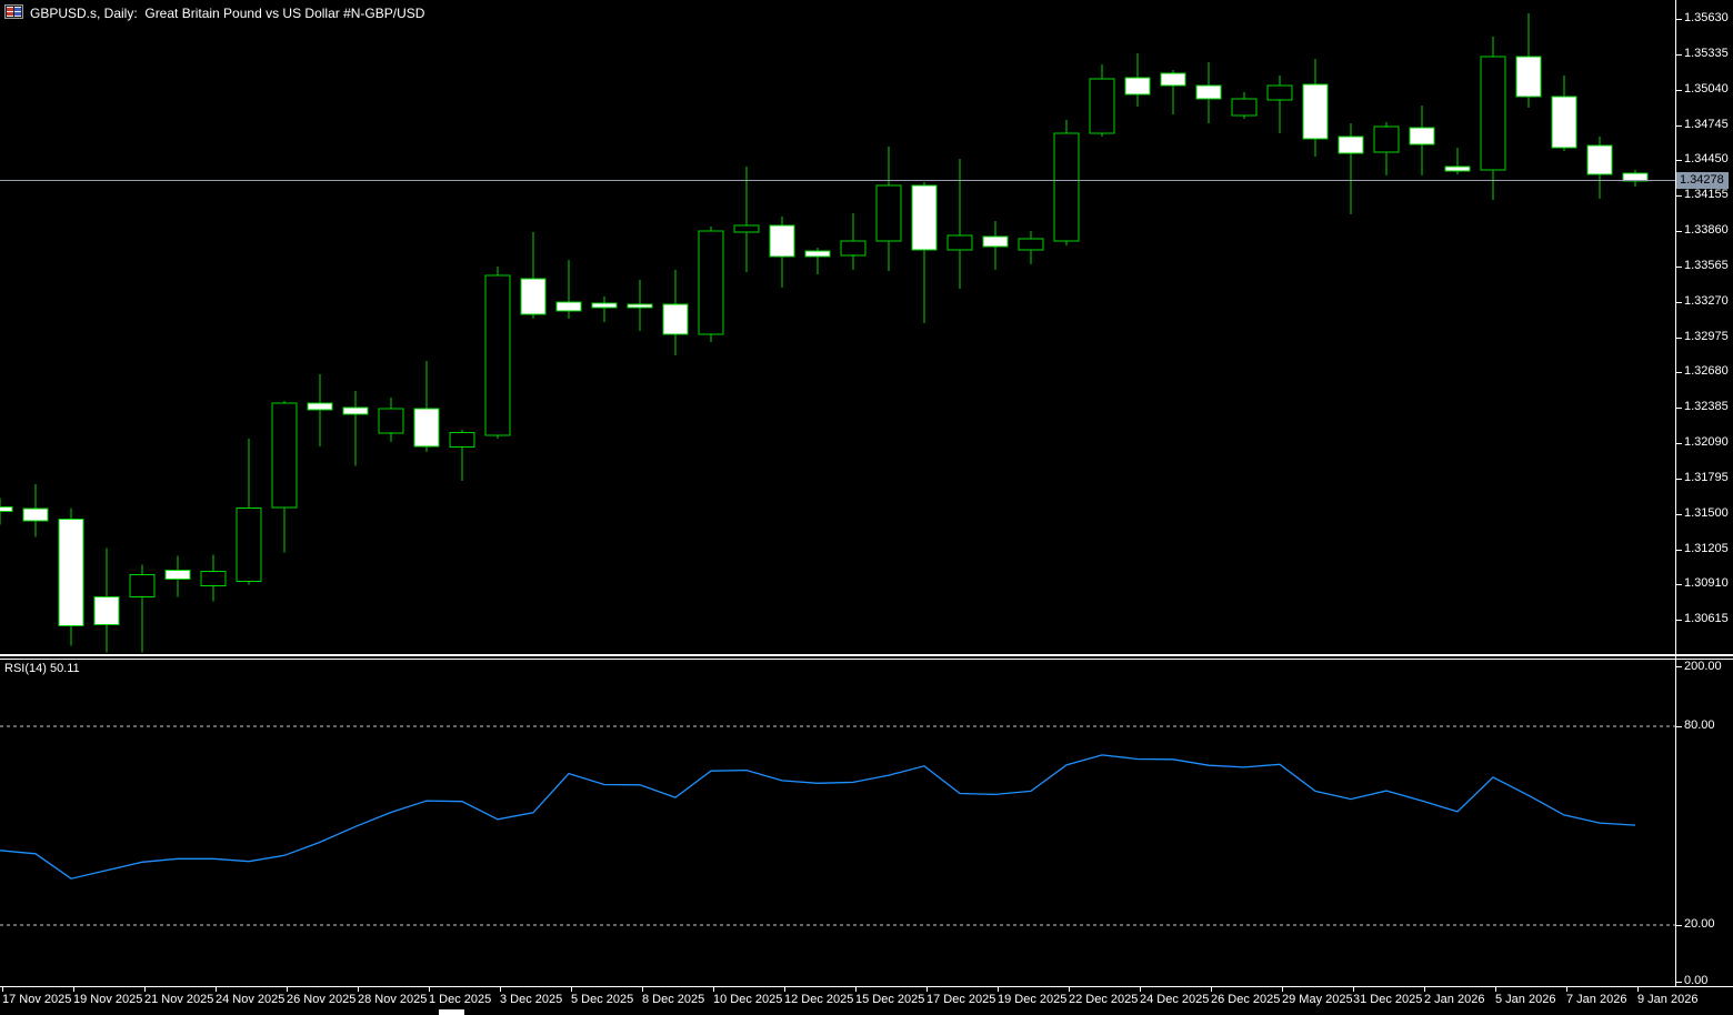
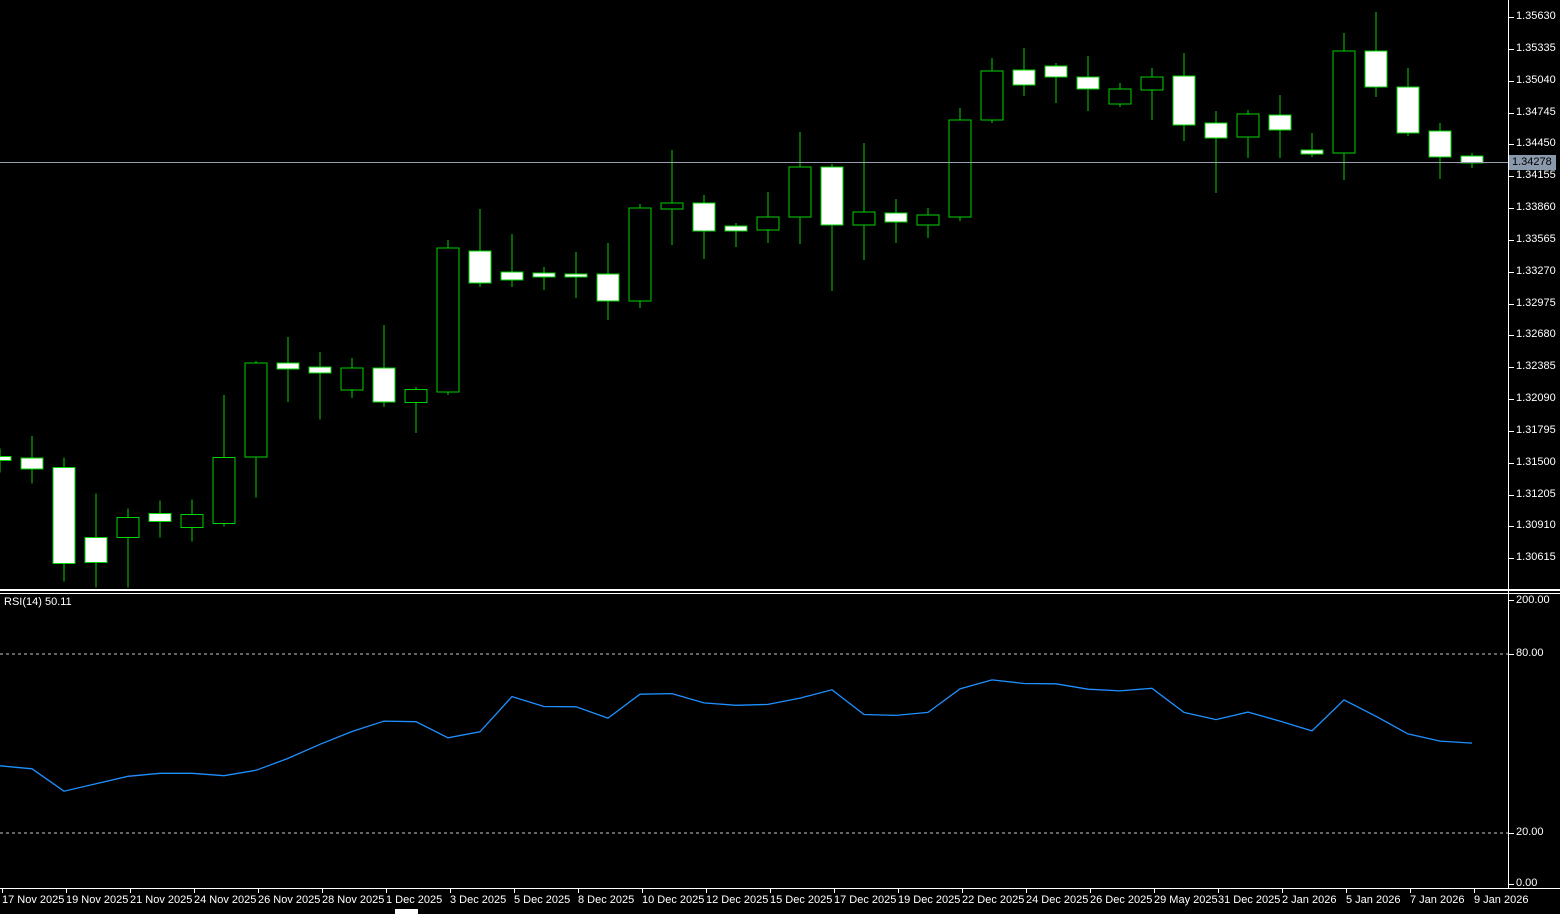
- GBPUSD.s, Daily: Great Britain Pound vs US Dollar #N-GBP/USD
  RSI(14) 50.11
  1.35630
  1.35335
  1.35040
  1.34745
  1.34450
  1.34155
  1.33860
  1.33565
  1.33270
  1.32975
  1.32680
  1.32385
  1.32090
  1.31795
  1.31500
  1.31205
  1.30910
  1.30615
  200.00
  80.00
  20.00
  0.00
  17 Nov 2025
  19 Nov 2025
  21 Nov 2025
  24 Nov 2025
  26 Nov 2025
  28 Nov 2025
  1 Dec 2025
  3 Dec 2025
  5 Dec 2025
  8 Dec 2025
  10 Dec 2025
  12 Dec 2025
  15 Dec 2025
  17 Dec 2025
  19 Dec 2025
  22 Dec 2025
  24 Dec 2025
  26 Dec 2025
  29 May 2025
  31 Dec 2025
  2 Jan 2026
  5 Jan 2026
  7 Jan 2026
  9 Jan 2026
  1.34278
